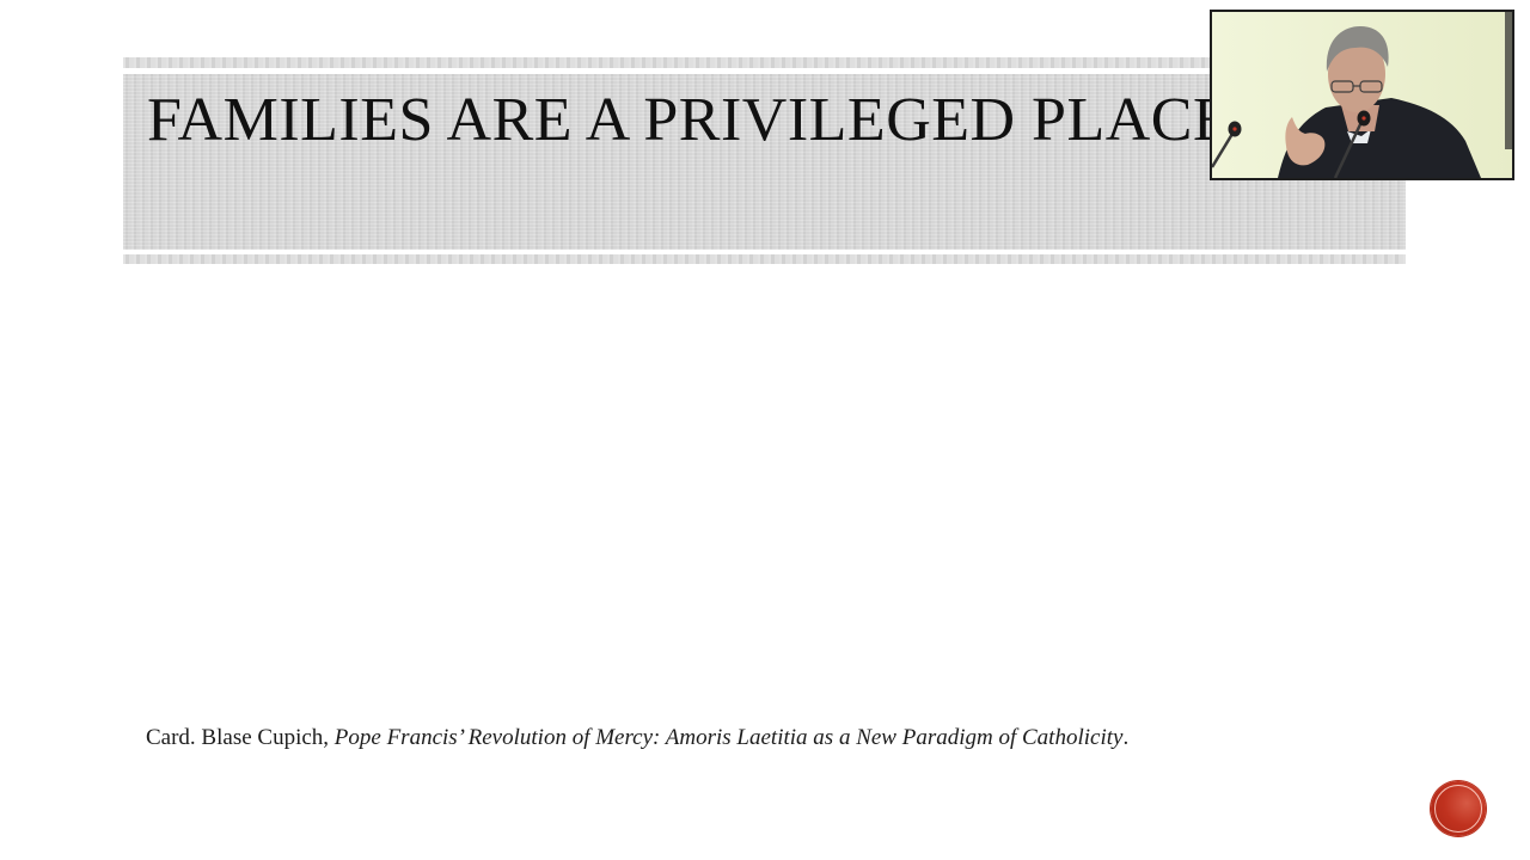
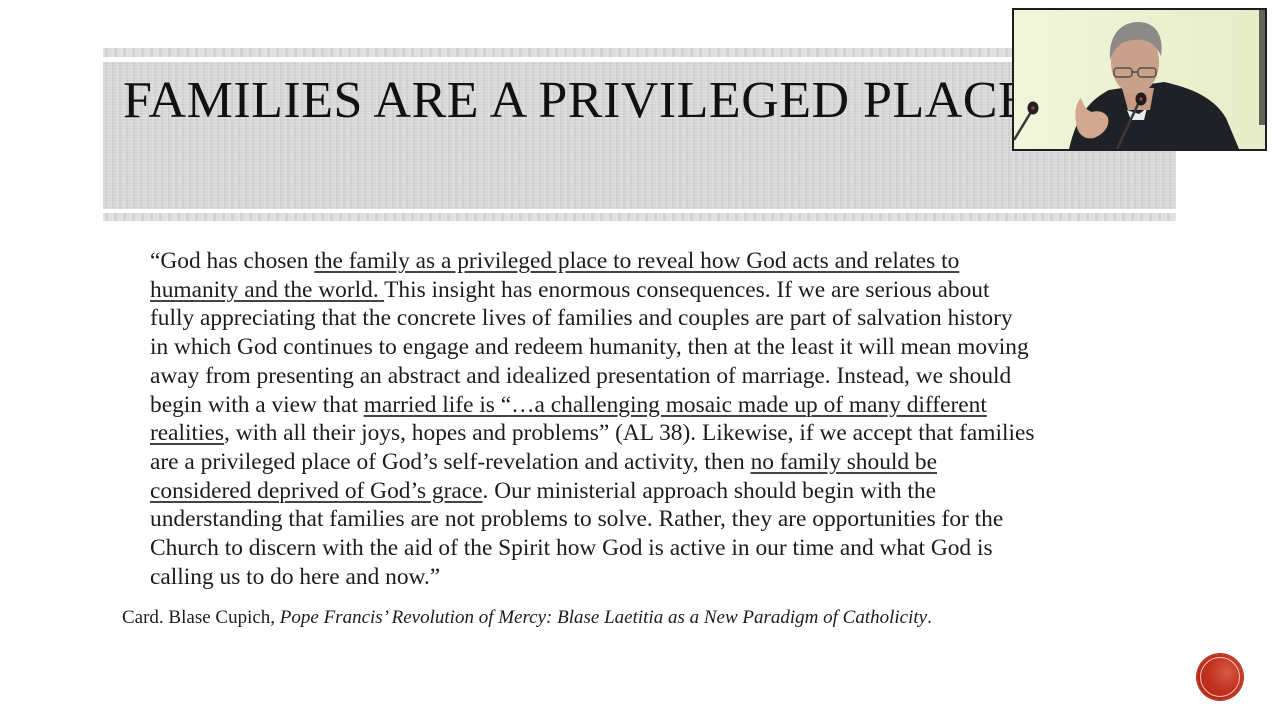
  FAMILIES ARE A PRIVILEGED PLAC
+ “God has chosen the family as a privileged place to reveal how God acts and relates to
+ humanity and the world. This insight has enormous consequences. If we are serious about
+ fully appreciating that the concrete lives of families and couples are part of salvation history
+ in which God continues to engage and redeem humanity, then at the least it will mean moving
+ away from presenting an abstract and idealized presentation of marriage. Instead, we should
+ begin with a view that married life is “…a challenging mosaic made up of many different
+ realities, with all their joys, hopes and problems” (AL 38). Likewise, if we accept that families
+ are a privileged place of God’s self-revelation and activity, then no family should be
+ considered deprived of God’s grace. Our ministerial approach should begin with the
+ understanding that families are not problems to solve. Rather, they are opportunities for the
+ Church to discern with the aid of the Spirit how God is active in our time and what God is
+ calling us to do here and now.”
- Card. Blase Cupich, Pope Francis’ Revolution of Mercy: Amoris Laetitia as a New Paradigm of Catholicity.
+ Card. Blase Cupich, Pope Francis’ Revolution of Mercy: Blase Laetitia as a New Paradigm of Catholicity.
